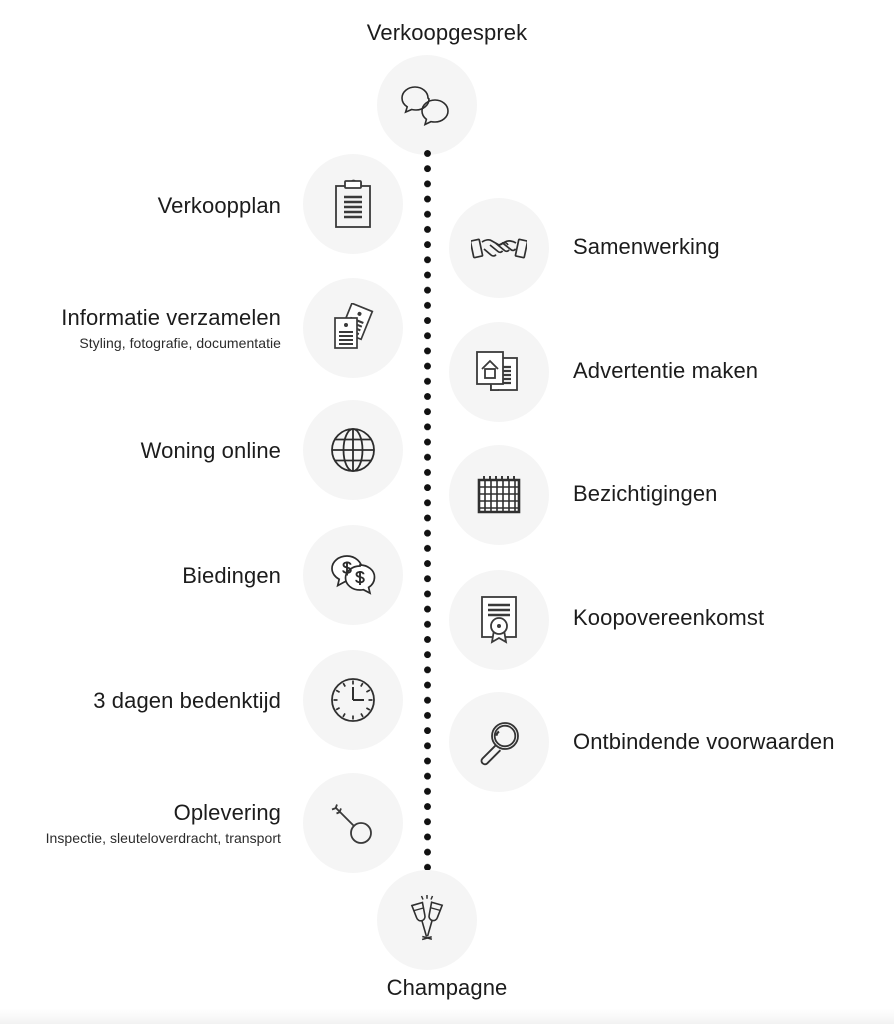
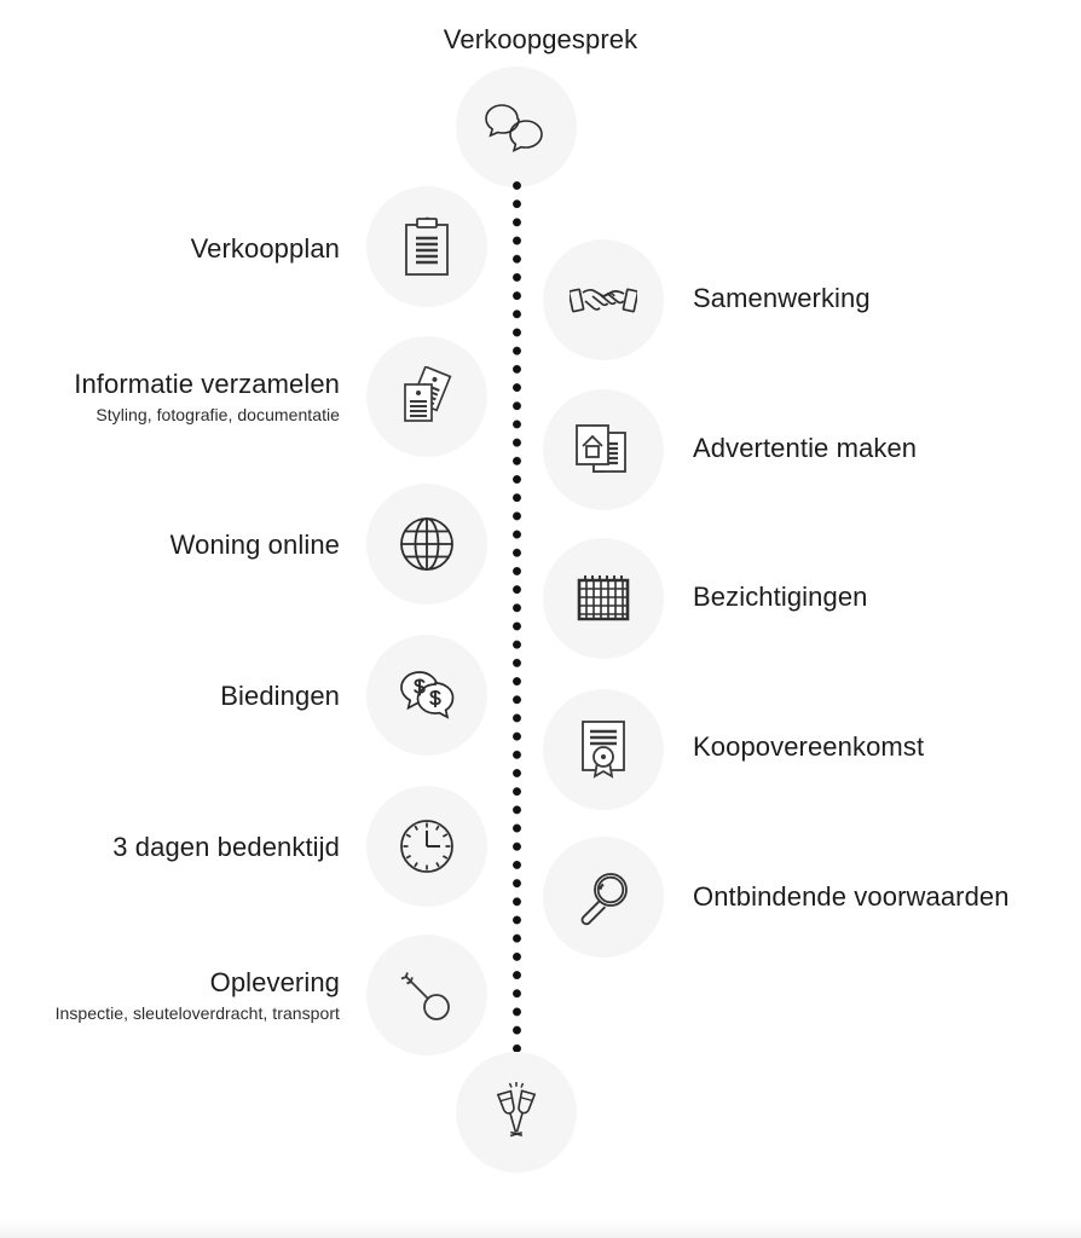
  Verkoopgesprek
  Verkoopplan
  Samenwerking
  Informatie verzamelen
  Styling, fotografie, documentatie
  Advertentie maken
  Woning online
  Bezichtigingen
  Biedingen
  Koopovereenkomst
  3 dagen bedenktijd
  Ontbindende voorwaarden
  Oplevering
  Inspectie, sleuteloverdracht, transport
- Champagne
